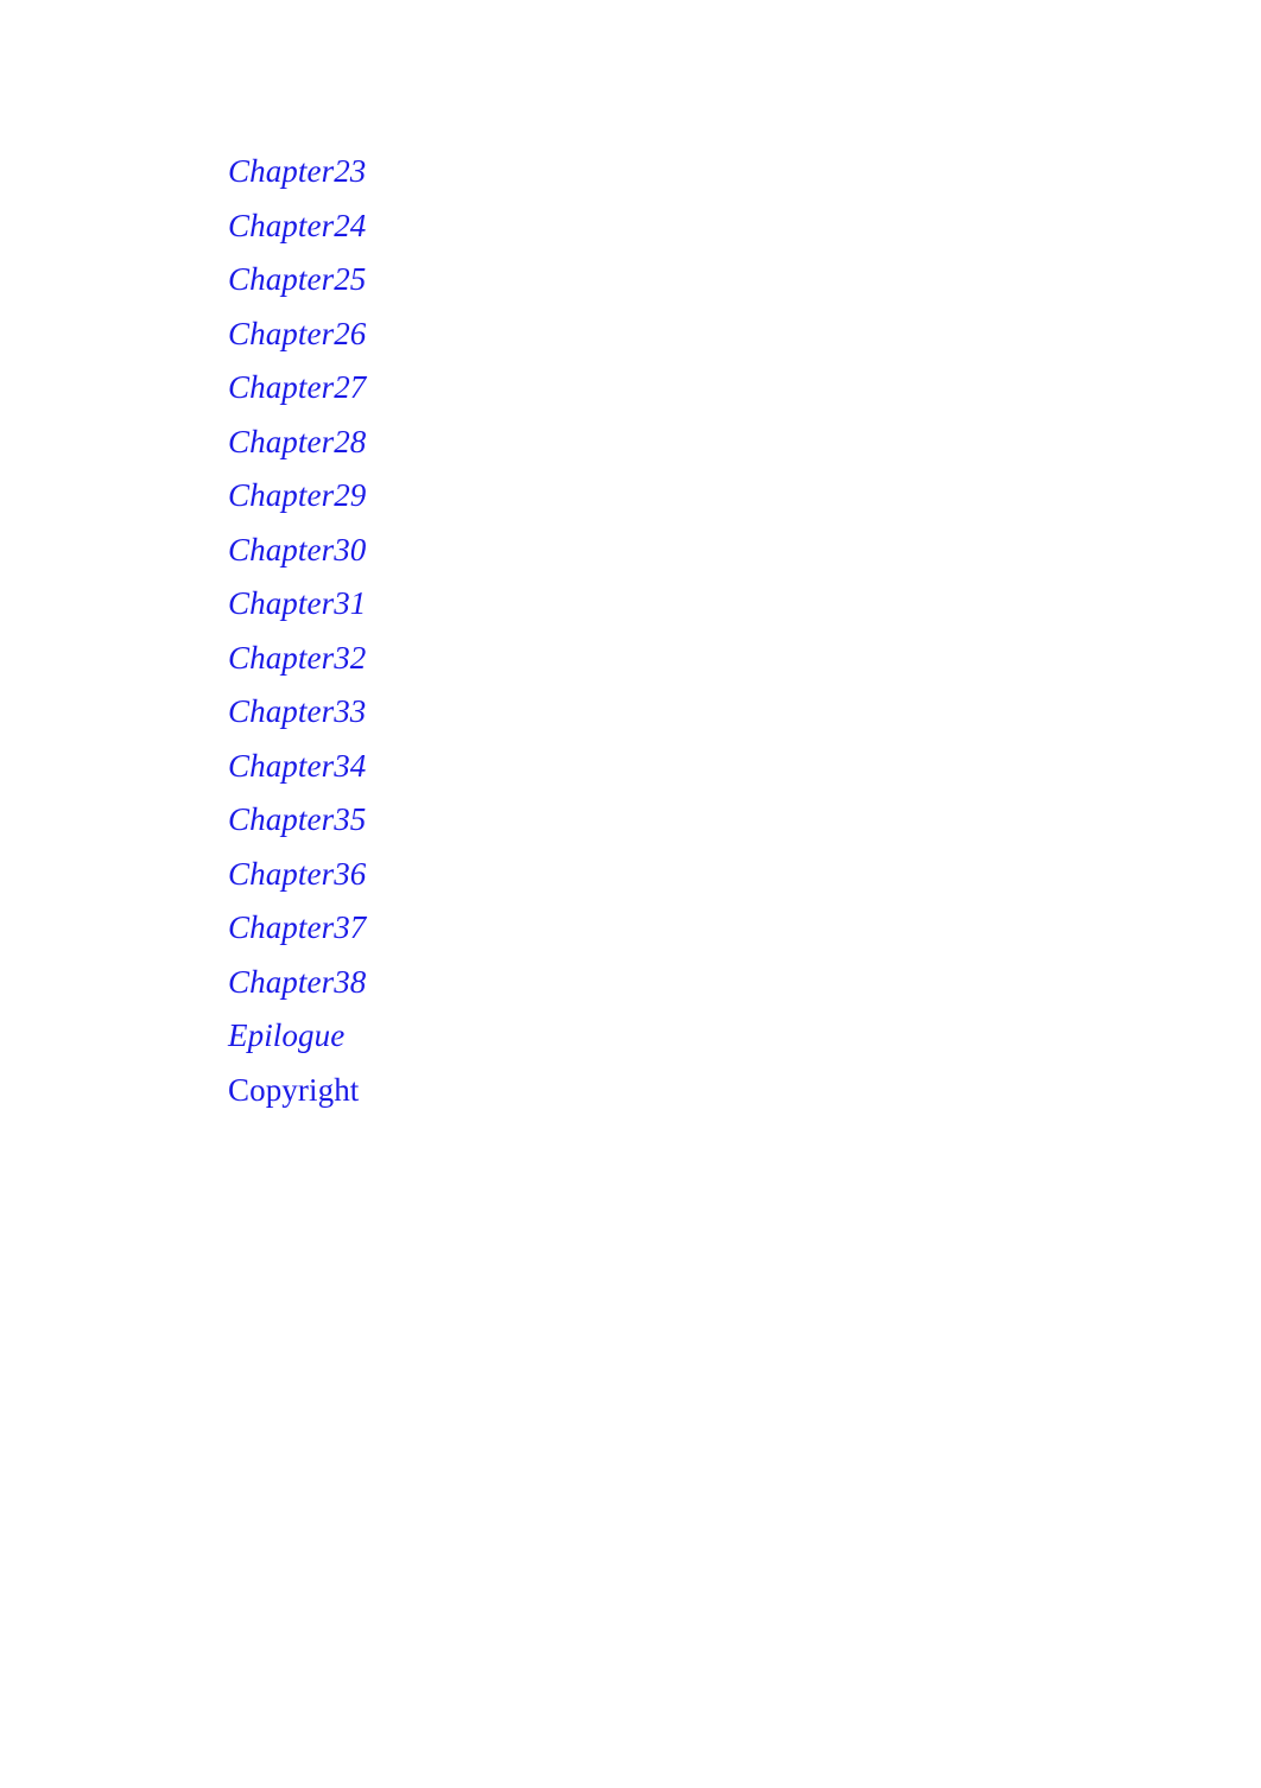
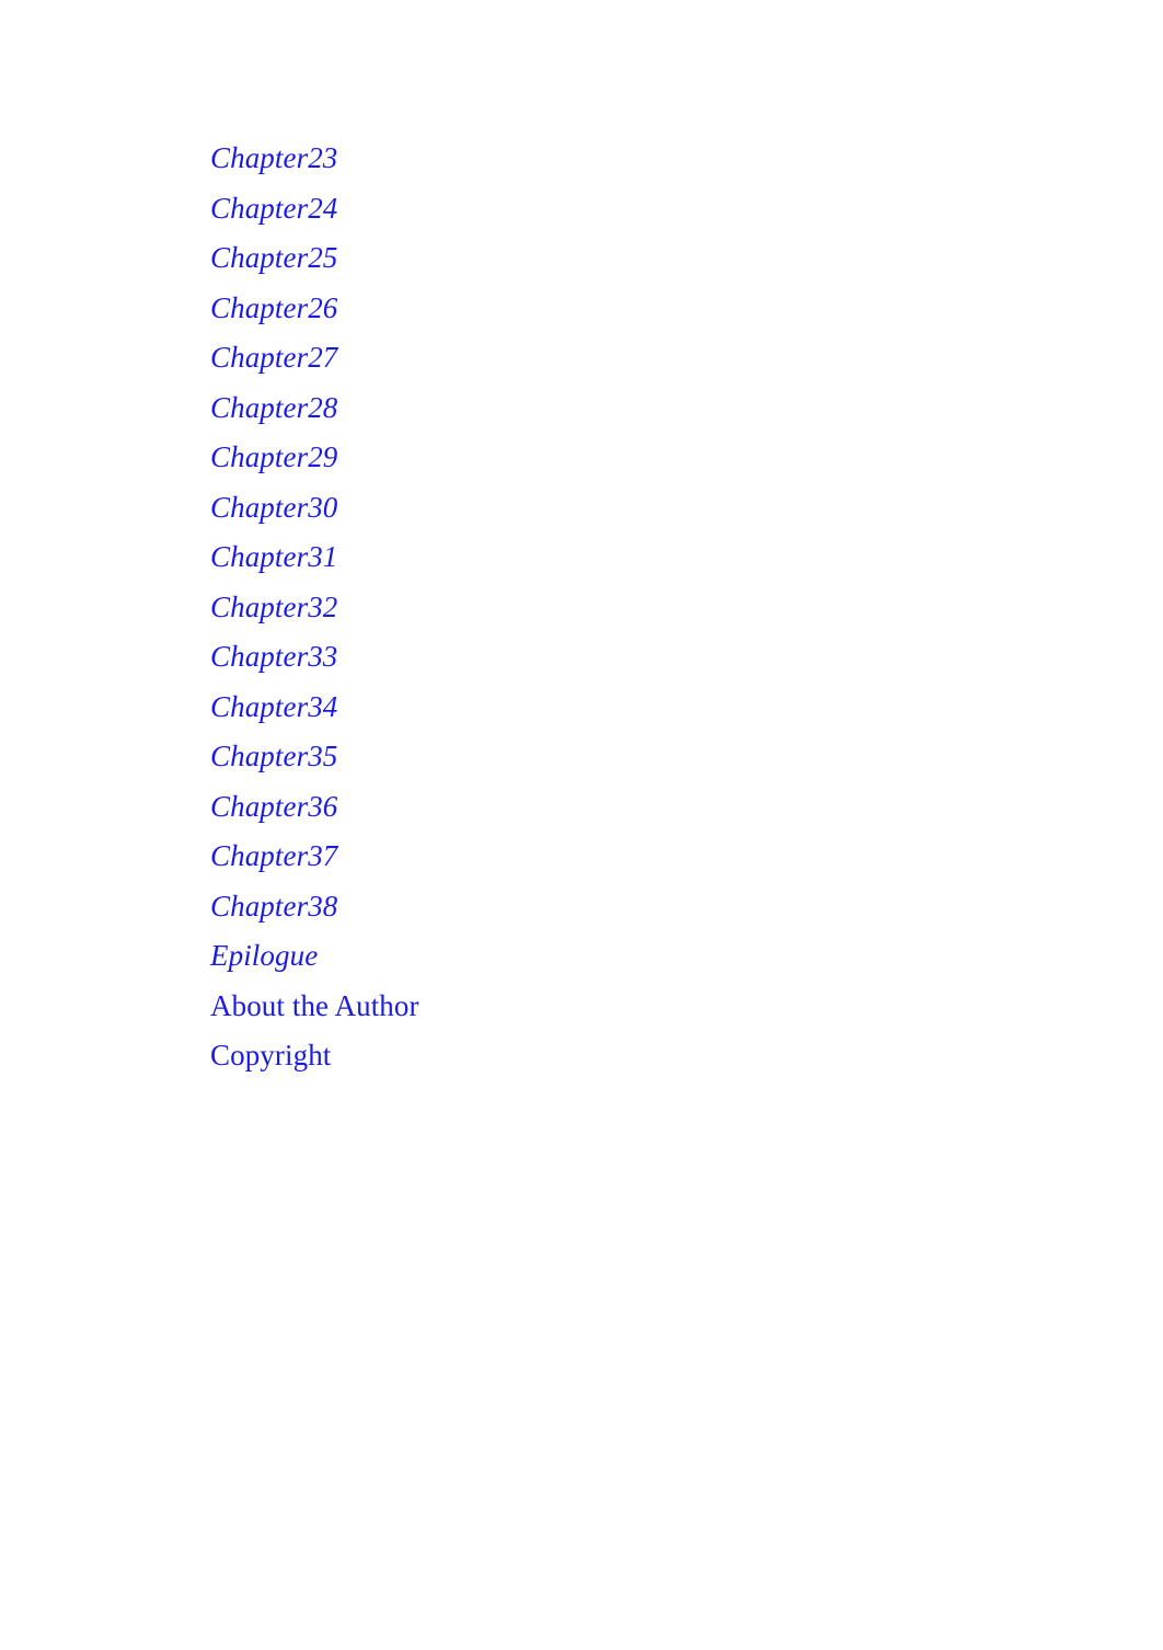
  Chapter23
  Chapter24
  Chapter25
  Chapter26
  Chapter27
  Chapter28
  Chapter29
  Chapter30
  Chapter31
  Chapter32
  Chapter33
  Chapter34
  Chapter35
  Chapter36
  Chapter37
  Chapter38
  Epilogue
+ About the Author
  Copyright
